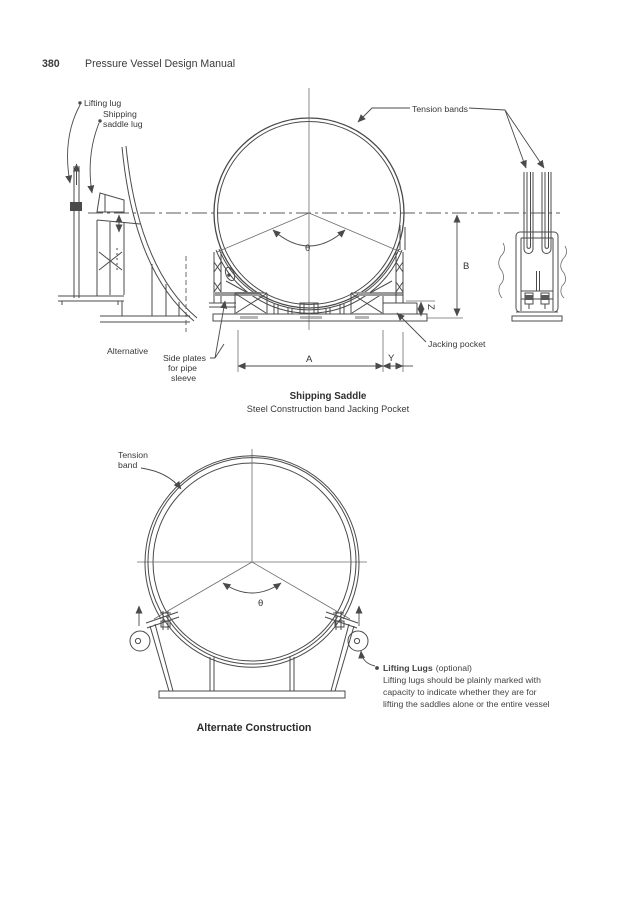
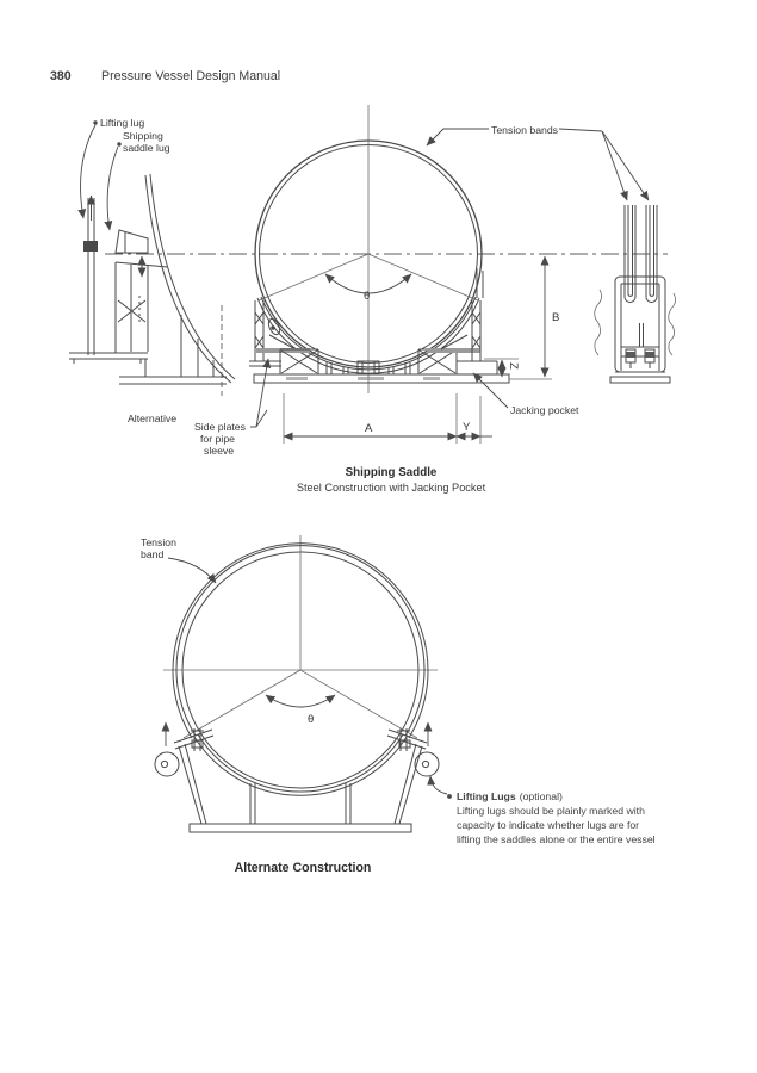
  380
  Pressure Vessel Design Manual
  Lifting lug
  Shipping
  saddle lug
  Alternative
  θ
  A
  Y
  B
  Tension bands
  Side plates
  for pipe
  sleeve
  Jacking pocket
  Shipping Saddle
- Steel Construction band Jacking Pocket
+ Steel Construction with Jacking Pocket
  θ
  Tension
  band
  Lifting Lugs (optional)
  Lifting lugs should be plainly marked with
- capacity to indicate whether they are for
+ capacity to indicate whether lugs are for
  lifting the saddles alone or the entire vessel
  Alternate Construction
